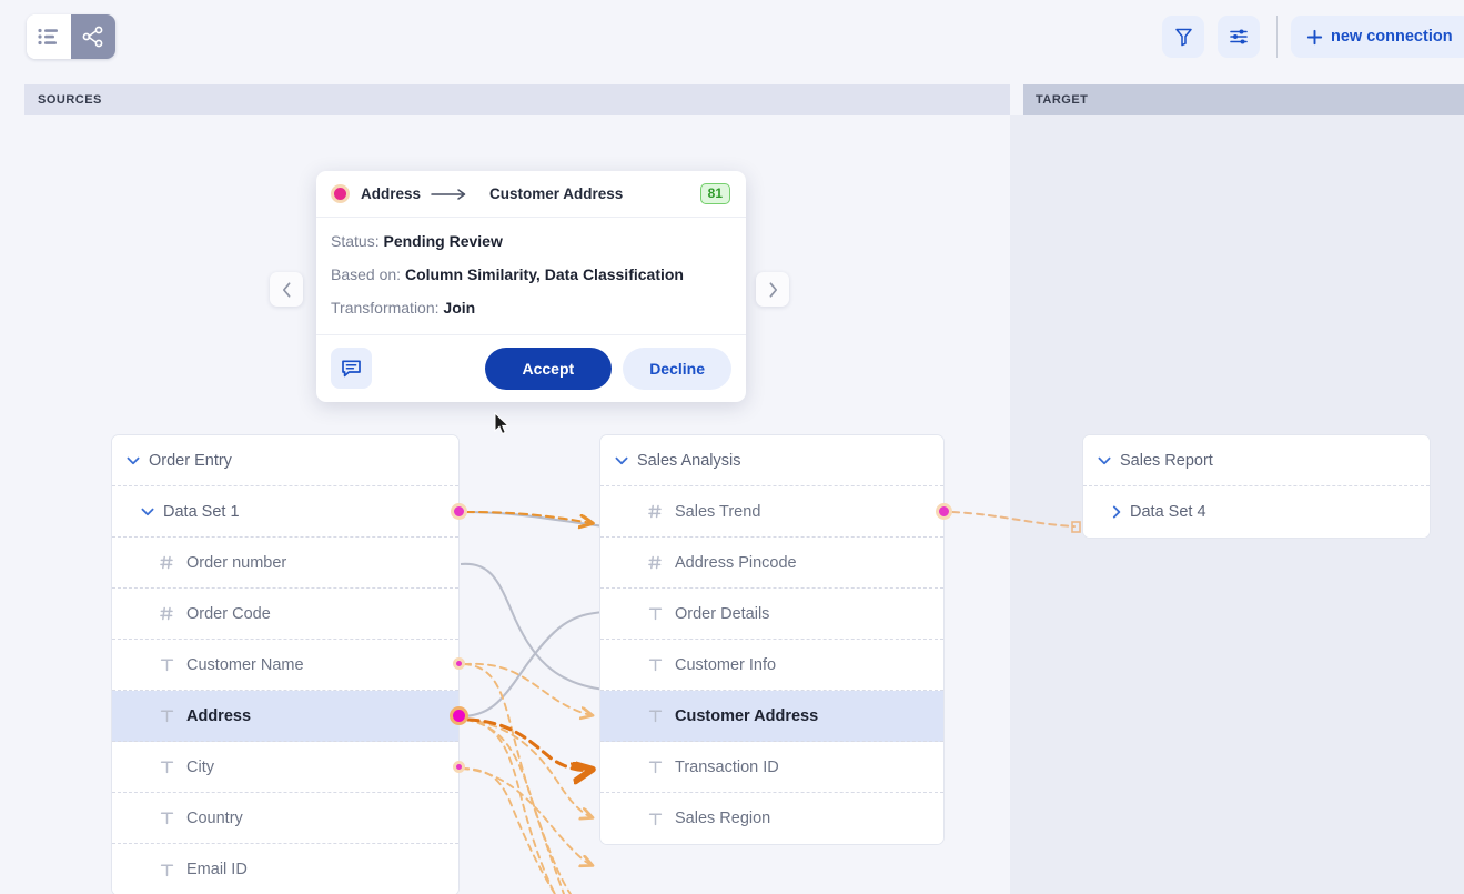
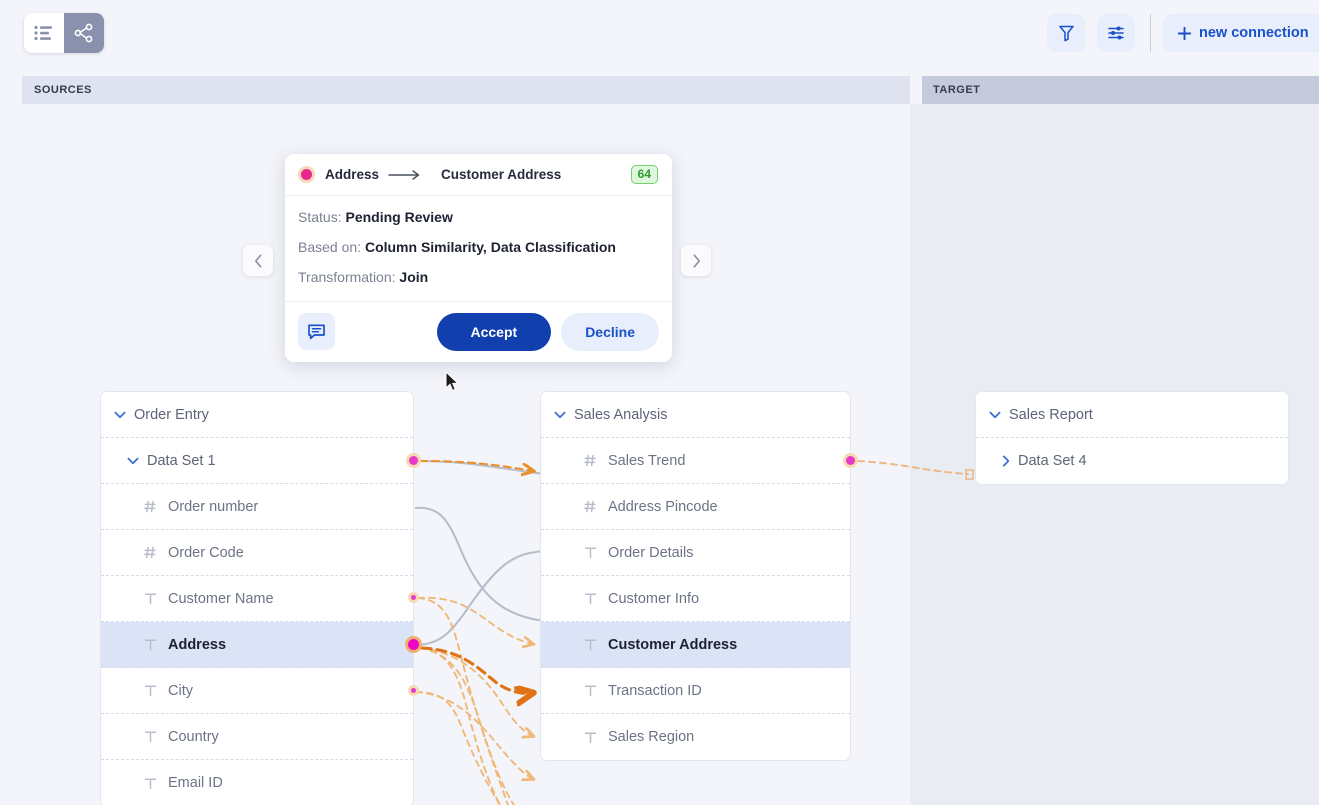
  new connection
  SOURCES
  TARGET
  Order Entry
  Data Set 1
  Order number
  Order Code
  Customer Name
  Address
  City
  Country
  Email ID
  Sales Analysis
  Sales Trend
  Address Pincode
  Order Details
  Customer Info
  Customer Address
  Transaction ID
  Sales Region
  Sales Report
  Data Set 4
  Address
  Customer Address
- 81
+ 64
  Status: Pending Review
  Based on: Column Similarity, Data Classification
  Transformation: Join
  Accept
  Decline
